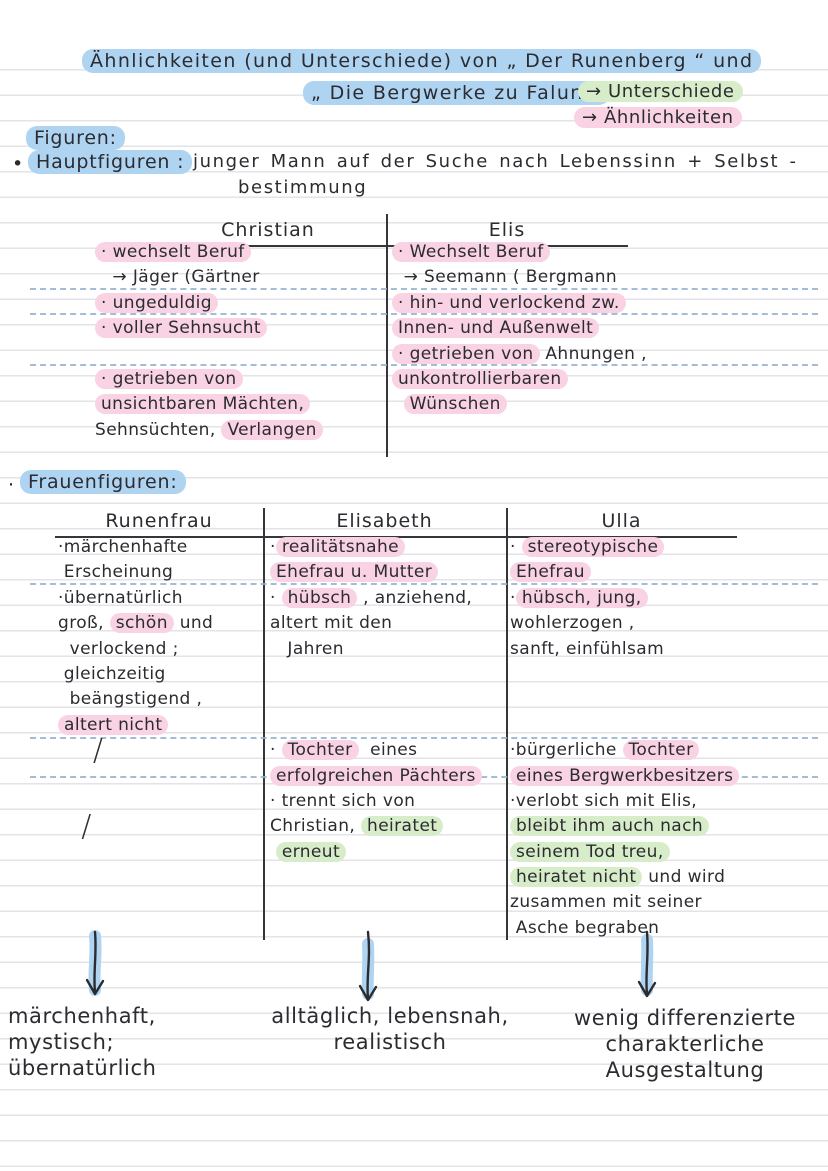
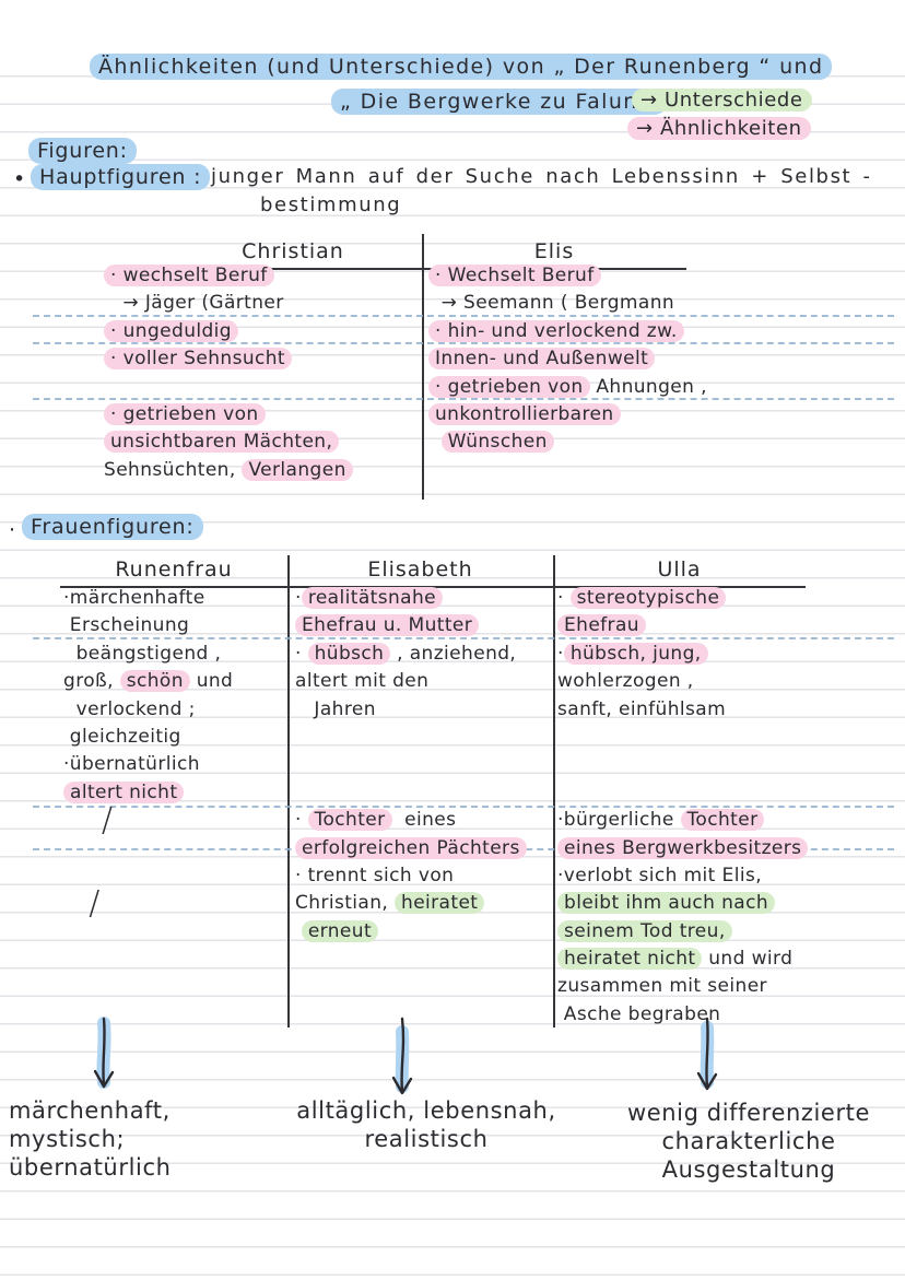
  Ähnlichkeiten (und Unterschiede) von „ Der Runenberg “ und
  „ Die Bergwerke zu Falun
  → Unterschiede
  → Ähnlichkeiten
  Figuren:
  •
  Hauptfiguren :
  junger Mann auf der Suche nach Lebenssinn + Selbst -
  bestimmung
  Christian
  Elis
  · wechselt Beruf
  → Jäger (Gärtner
  · ungeduldig
  · voller Sehnsucht
  · getrieben von
  unsichtbaren Mächten,
  Sehnsüchten, Verlangen
  · Wechselt Beruf
  → Seemann ( Bergmann
  · hin- und verlockend zw.
  Innen- und Außenwelt
  · getrieben von Ahnungen ,
  unkontrollierbaren
  Wünschen
  ·
  Frauenfiguren:
  Runenfrau
  Elisabeth
  Ulla
  ·märchenhafte
  Erscheinung
- ·übernatürlich
+ beängstigend ,
  groß, schön und
  verlockend ;
  gleichzeitig
- beängstigend ,
+ ·übernatürlich
  altert nicht
  /
  /
  · realitätsnahe
  Ehefrau u. Mutter
  · hübsch , anziehend,
  altert mit den
  Jahren
  · Tochter eines
  erfolgreichen Pächters
  · trennt sich von
  Christian, heiratet
  erneut
  · stereotypische
  Ehefrau
  · hübsch, jung,
  wohlerzogen ,
  sanft, einfühlsam
  ·bürgerliche Tochter
  eines Bergwerkbesitzers
  ·verlobt sich mit Elis,
  bleibt ihm auch nach
  seinem Tod treu,
  heiratet nicht und wird
  zusammen mit seiner
  Asche begraben
  märchenhaft,
  mystisch;
  übernatürlich
  alltäglich, lebensnah,
  realistisch
  wenig differenzierte
  charakterliche
  Ausgestaltung
